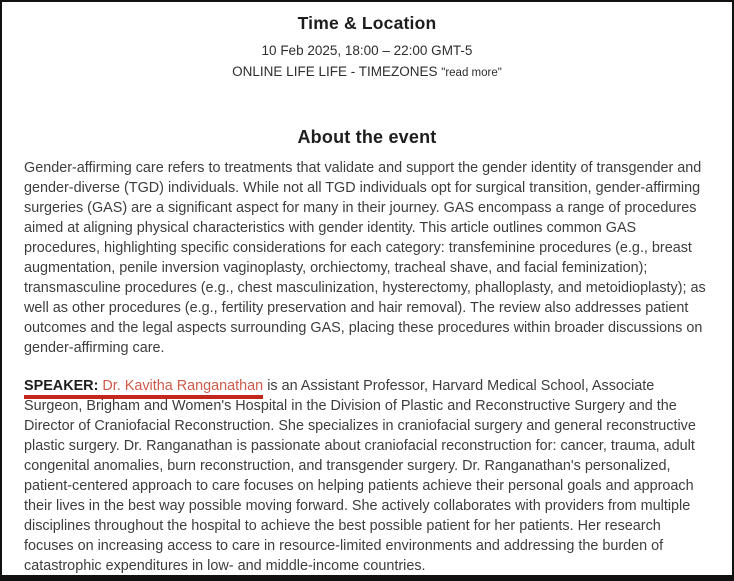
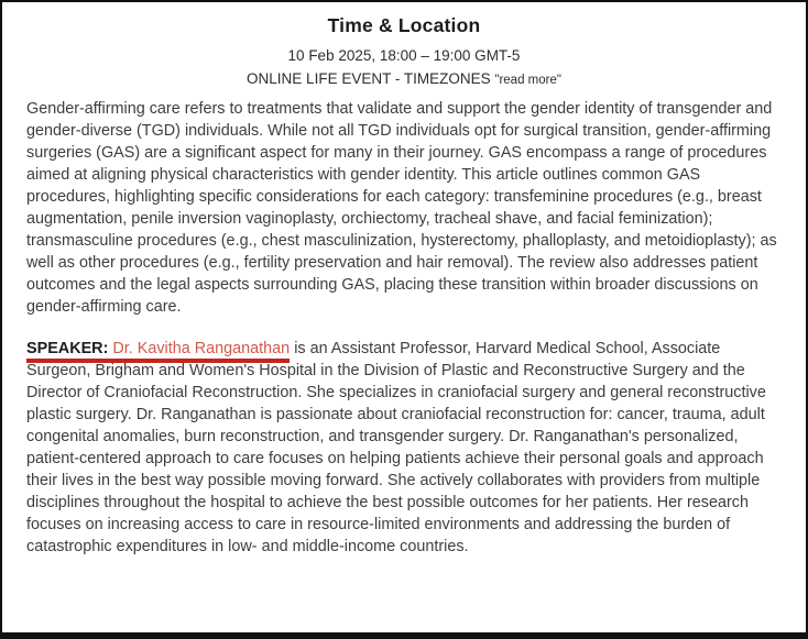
  Time & Location
- 10 Feb 2025, 18:00 – 22:00 GMT-5
+ 10 Feb 2025, 18:00 – 19:00 GMT-5
- ONLINE LIFE LIFE - TIMEZONES "read more"
+ ONLINE LIFE EVENT - TIMEZONES "read more"
- About the event
- Gender-affirming care refers to treatments that validate and support the gender identity of transgender and gender-diverse (TGD) individuals. While not all TGD individuals opt for surgical transition, gender-affirming surgeries (GAS) are a significant aspect for many in their journey. GAS encompass a range of procedures aimed at aligning physical characteristics with gender identity. This article outlines common GAS procedures, highlighting specific considerations for each category: transfeminine procedures (e.g., breast augmentation, penile inversion vaginoplasty, orchiectomy, tracheal shave, and facial feminization); transmasculine procedures (e.g., chest masculinization, hysterectomy, phalloplasty, and metoidioplasty); as well as other procedures (e.g., fertility preservation and hair removal). The review also addresses patient outcomes and the legal aspects surrounding GAS, placing these procedures within broader discussions on gender-affirming care.
+ Gender-affirming care refers to treatments that validate and support the gender identity of transgender and gender-diverse (TGD) individuals. While not all TGD individuals opt for surgical transition, gender-affirming surgeries (GAS) are a significant aspect for many in their journey. GAS encompass a range of procedures aimed at aligning physical characteristics with gender identity. This article outlines common GAS procedures, highlighting specific considerations for each category: transfeminine procedures (e.g., breast augmentation, penile inversion vaginoplasty, orchiectomy, tracheal shave, and facial feminization); transmasculine procedures (e.g., chest masculinization, hysterectomy, phalloplasty, and metoidioplasty); as well as other procedures (e.g., fertility preservation and hair removal). The review also addresses patient outcomes and the legal aspects surrounding GAS, placing these transition within broader discussions on gender-affirming care.
- SPEAKER: Dr. Kavitha Ranganathan is an Assistant Professor, Harvard Medical School, Associate Surgeon, Brigham and Women's Hospital in the Division of Plastic and Reconstructive Surgery and the Director of Craniofacial Reconstruction. She specializes in craniofacial surgery and general reconstructive plastic surgery. Dr. Ranganathan is passionate about craniofacial reconstruction for: cancer, trauma, adult congenital anomalies, burn reconstruction, and transgender surgery. Dr. Ranganathan's personalized, patient-centered approach to care focuses on helping patients achieve their personal goals and approach their lives in the best way possible moving forward. She actively collaborates with providers from multiple disciplines throughout the hospital to achieve the best possible patient for her patients. Her research focuses on increasing access to care in resource-limited environments and addressing the burden of catastrophic expenditures in low- and middle-income countries.
+ SPEAKER: Dr. Kavitha Ranganathan is an Assistant Professor, Harvard Medical School, Associate Surgeon, Brigham and Women's Hospital in the Division of Plastic and Reconstructive Surgery and the Director of Craniofacial Reconstruction. She specializes in craniofacial surgery and general reconstructive plastic surgery. Dr. Ranganathan is passionate about craniofacial reconstruction for: cancer, trauma, adult congenital anomalies, burn reconstruction, and transgender surgery. Dr. Ranganathan's personalized, patient-centered approach to care focuses on helping patients achieve their personal goals and approach their lives in the best way possible moving forward. She actively collaborates with providers from multiple disciplines throughout the hospital to achieve the best possible outcomes for her patients. Her research focuses on increasing access to care in resource-limited environments and addressing the burden of catastrophic expenditures in low- and middle-income countries.
